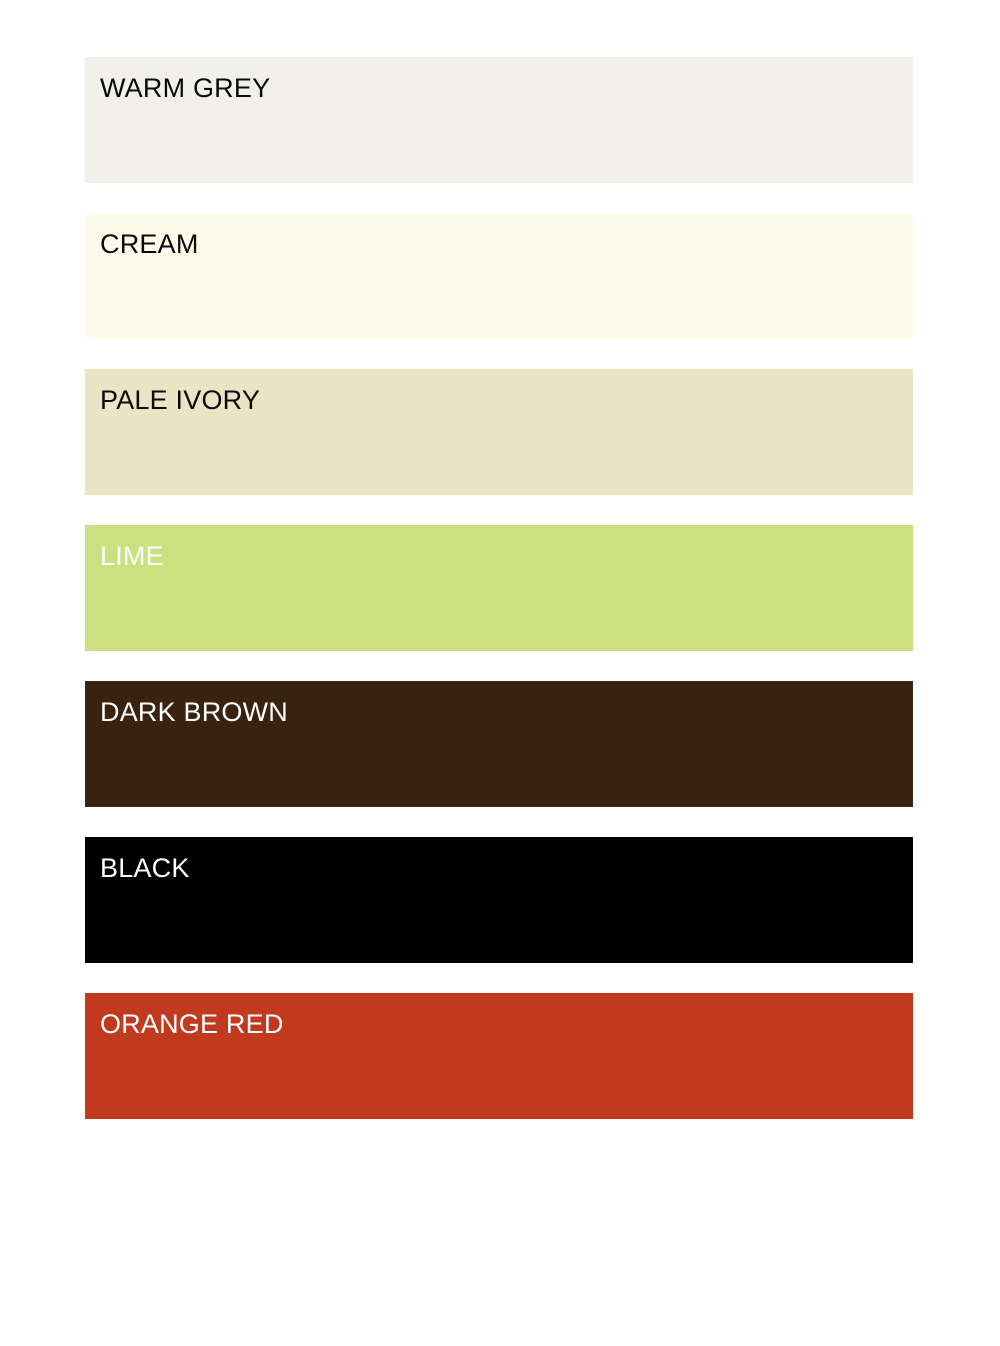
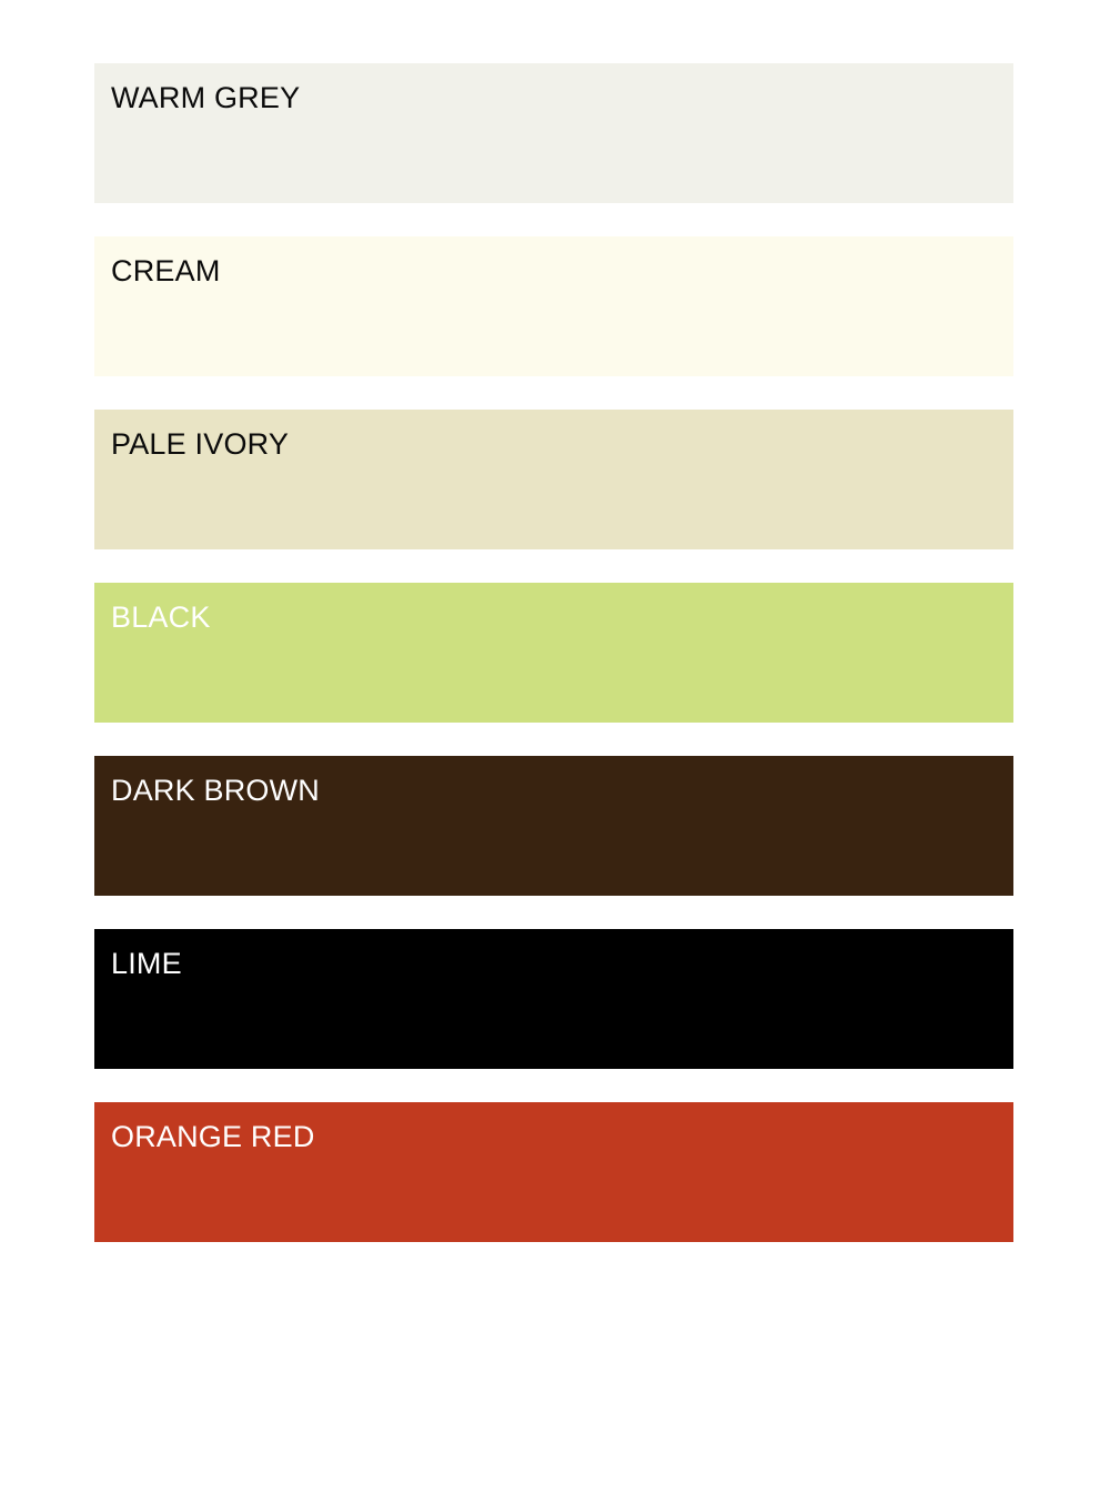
  WARM GREY
  CREAM
  PALE IVORY
- LIME
+ BLACK
  DARK BROWN
- BLACK
+ LIME
  ORANGE RED
